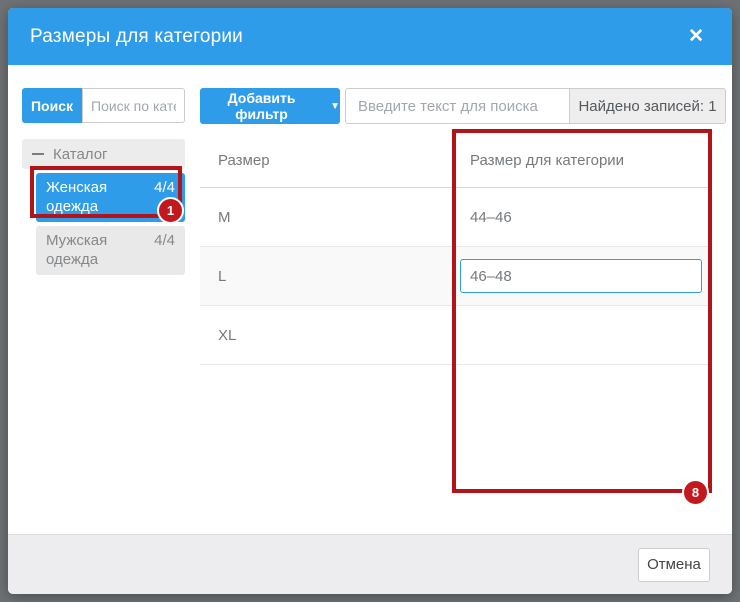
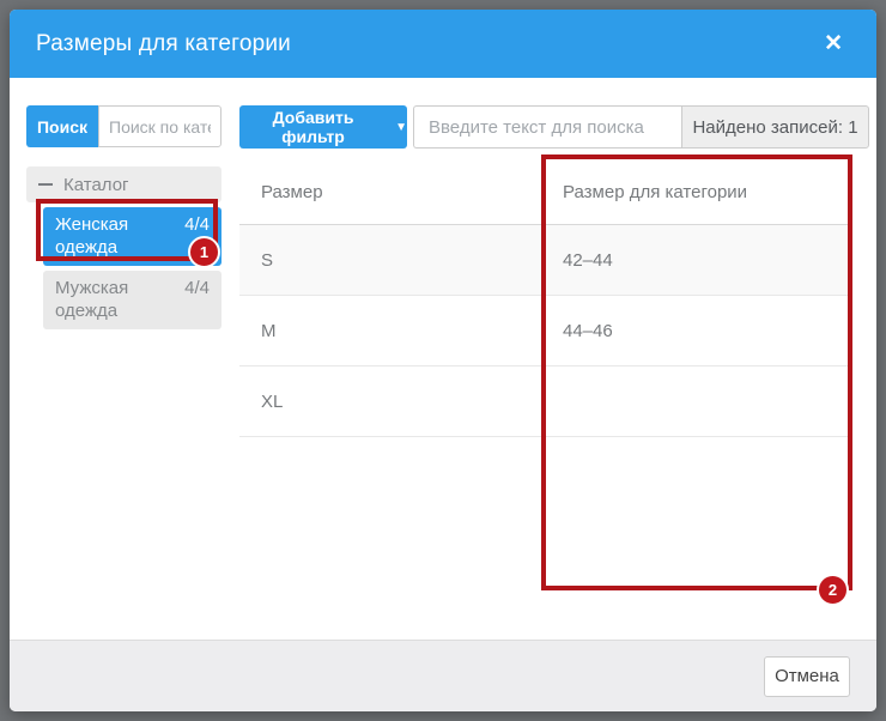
  Размеры для категории
  ✕
  Поиск
  Поиск по кат
  Каталог
  Женская одежда
  4/4
  Мужская одежда
  4/4
  Добавить фильтр
  ▼
  Введите текст для поиска
  Найдено записей: 1
  Размер
  Размер для категории
+ S
+ 42–44
  M
  44–46
- L
- 46–48
  XL
  Отмена
  1
- 8
+ 2
